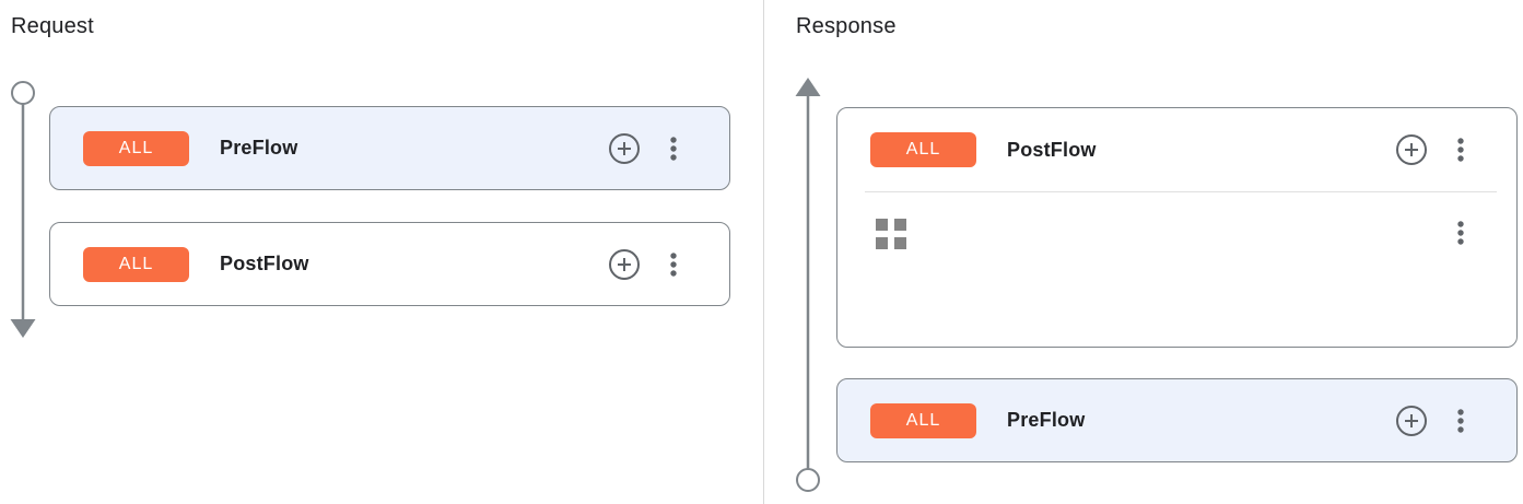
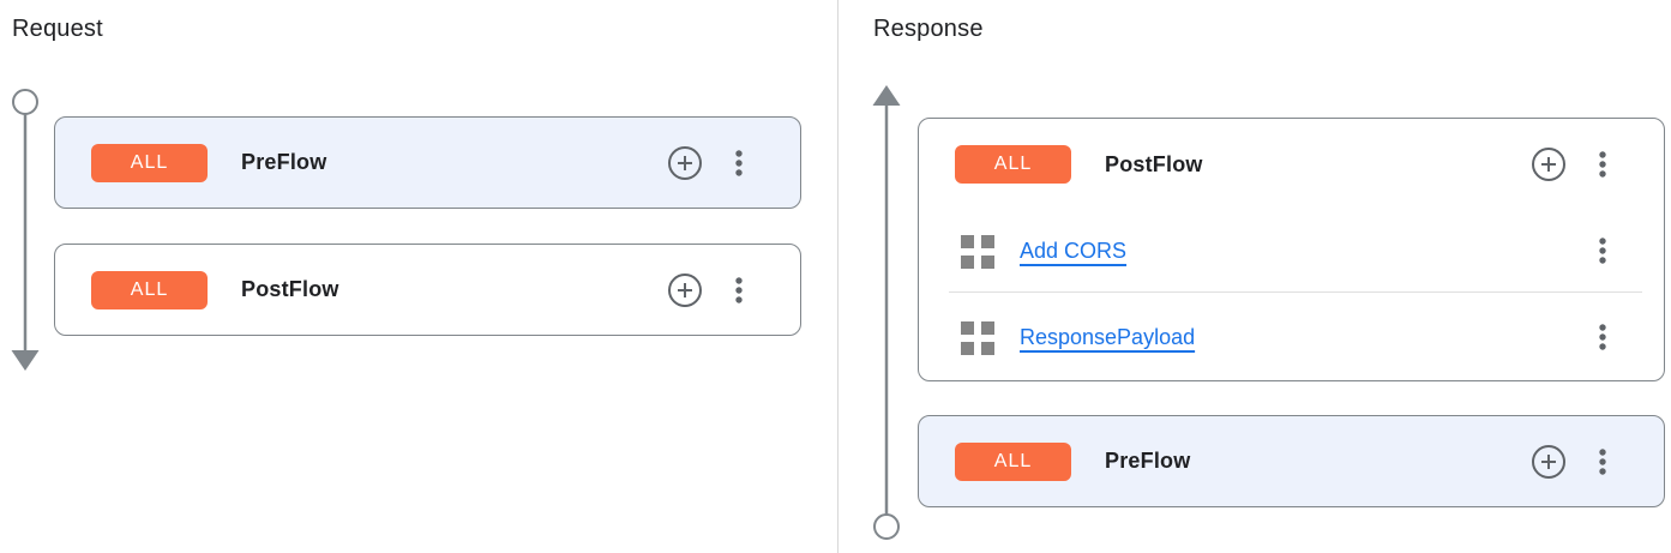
  Request
  ALL
  PreFlow
  ALL
  PostFlow
  Response
  ALL
  PostFlow
+ Add CORS
+ ResponsePayload
  ALL
  PreFlow
